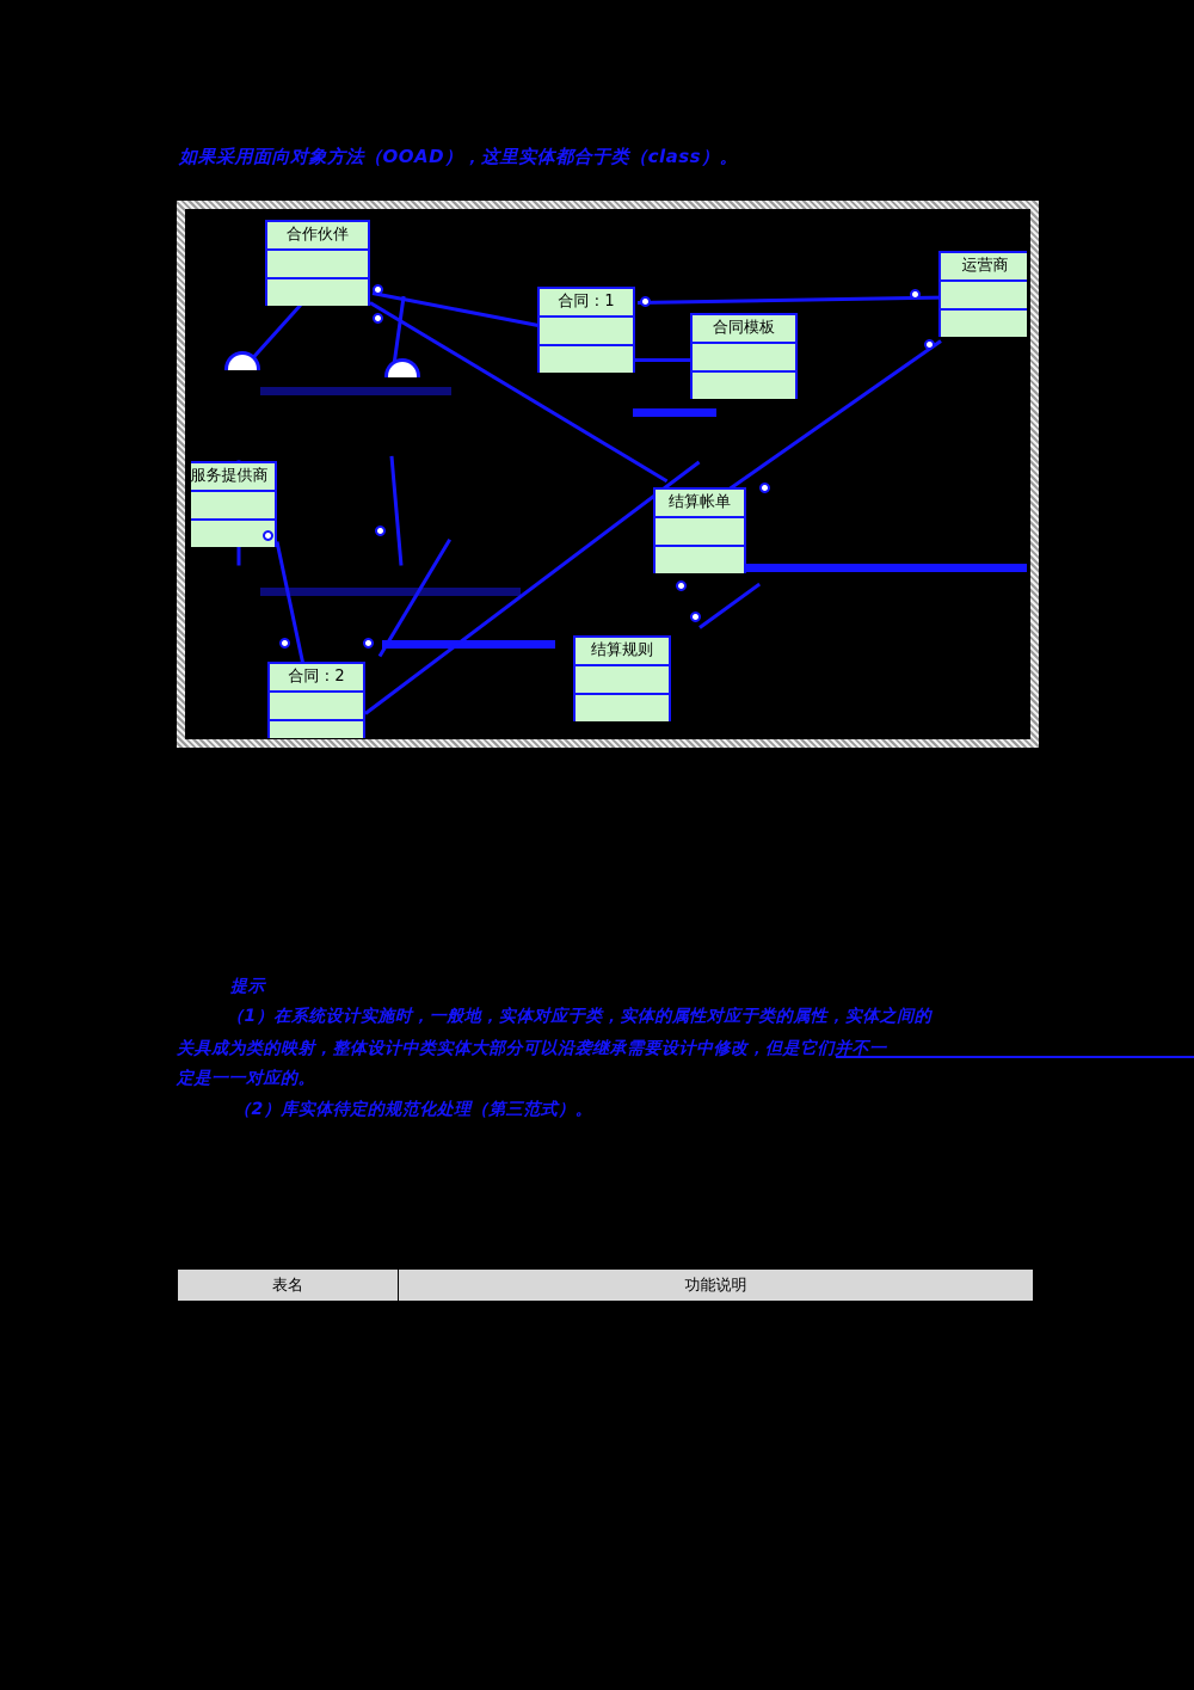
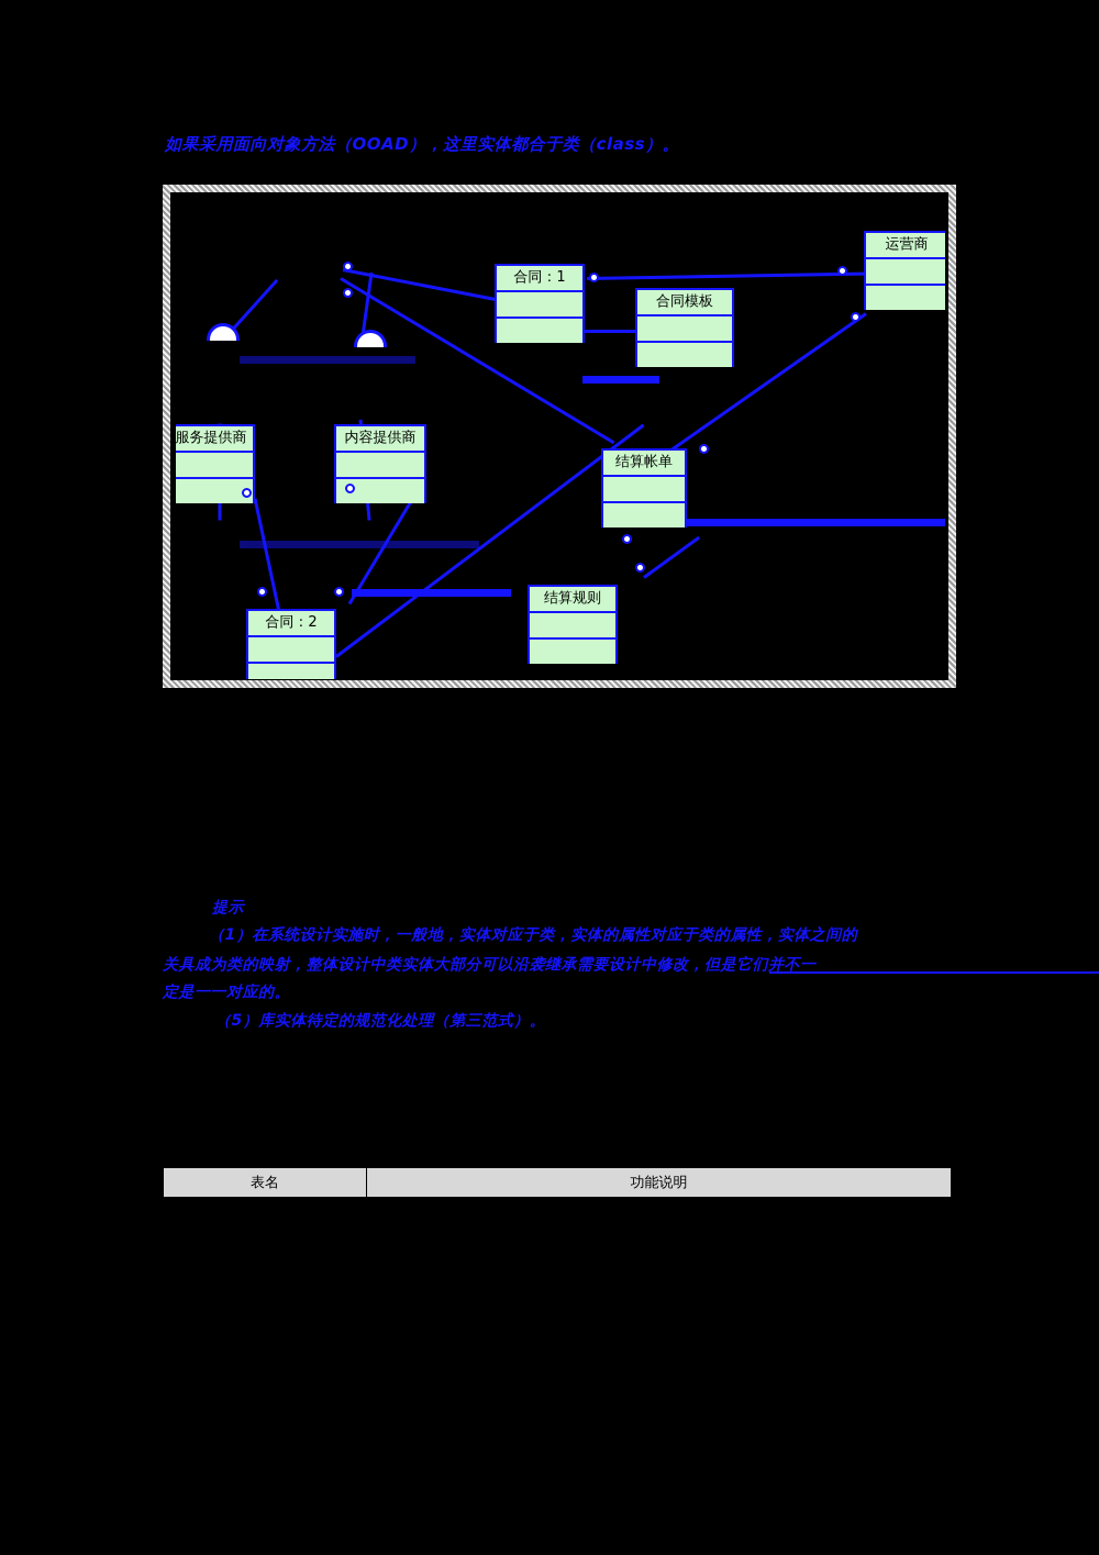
  如果采用面向对象方法（OOAD），这里实体都合于类（class）。
- 合作伙伴
  合同：1
  合同模板
  运营商
  服务提供商
+ 内容提供商
  结算帐单
  结算规则
  合同：2
  提示
  （1）在系统设计实施时，一般地，实体对应于类，实体的属性对应于类的属性，实体之间的
  关具成为类的映射，整体设计中类实体大部分可以沿袭继承需要设计中修改，但是它们并不一
  定是一一对应的。
- （2）库实体待定的规范化处理（第三范式）。
+ （5）库实体待定的规范化处理（第三范式）。
  表名	功能说明
